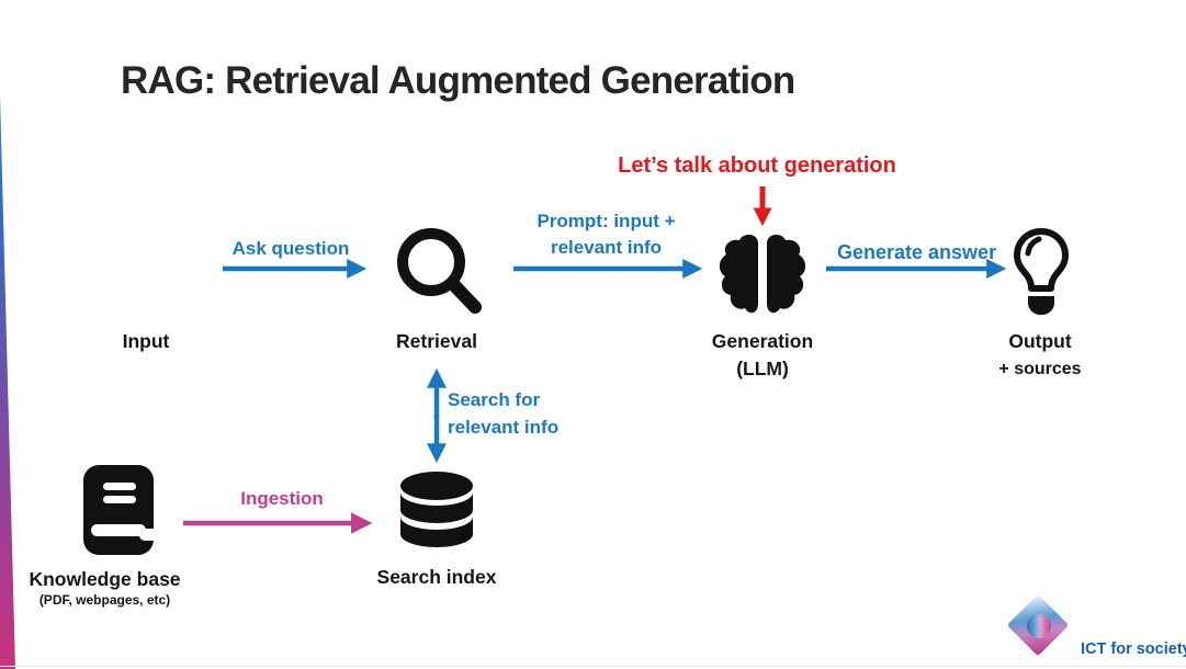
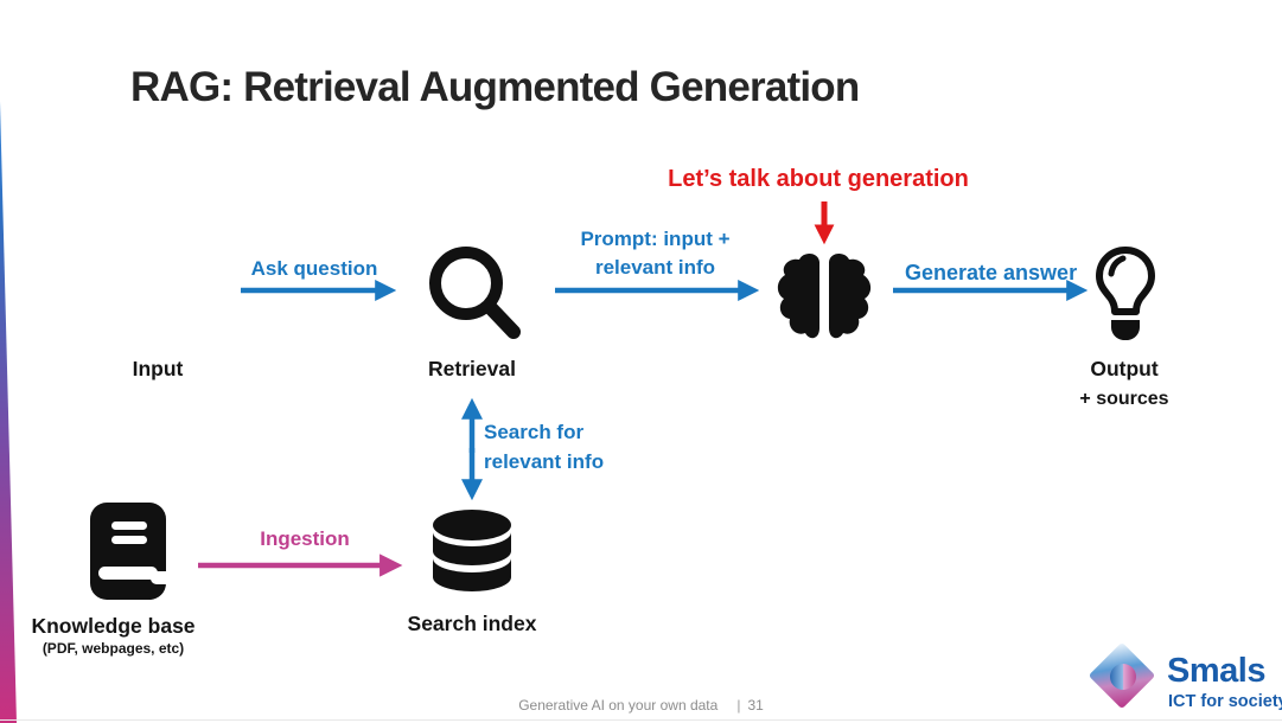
  RAG: Retrieval Augmented Generation
  Let’s talk about generation
  Input
  Retrieval
- Generation
- (LLM)
  Output
  + sources
  Knowledge base
  (PDF, webpages, etc)
  Search index
  Ask question
  Prompt: input +
  relevant info
  Generate answer
  Search for
  relevant info
  Ingestion
+ Generative AI on your own data | 31
+ Smals
  ICT for societ
